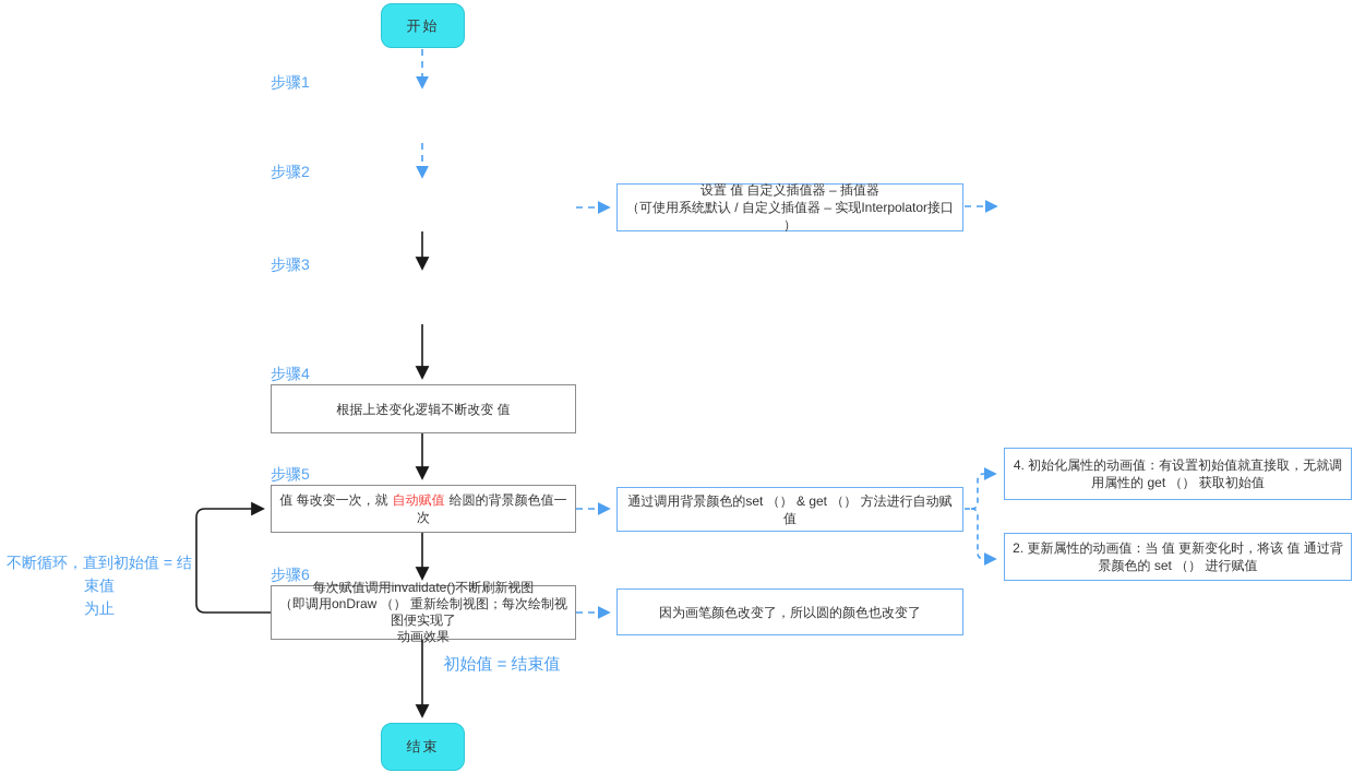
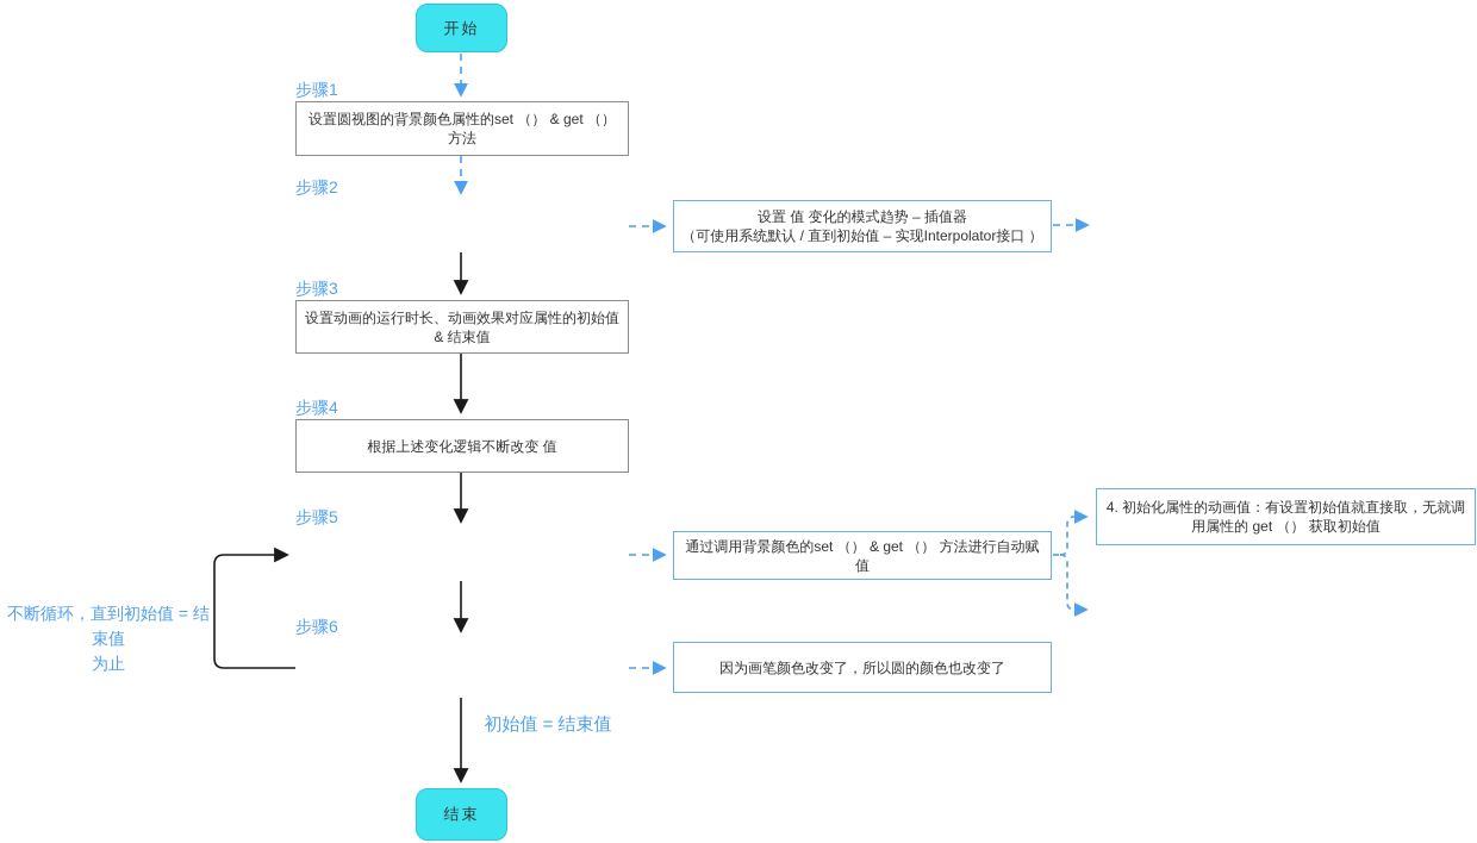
  开始
  结束
  步骤1
  步骤2
  步骤3
  步骤4
  步骤5
  步骤6
+ 设置圆视图的背景颜色属性的set （） & get （） 方法
+ 设置动画的运行时长、动画效果对应属性的初始值 & 结束值
  根据上述变化逻辑不断改变 值
- 值 每改变一次，就 自动赋值 给圆的背景颜色值一次
- 每次赋值调用invalidate()不断刷新视图
- （即调用onDraw （） 重新绘制视图；每次绘制视图便实现了
- 动画效果
- 设置 值 自定义插值器 – 插值器
+ 设置 值 变化的模式趋势 – 插值器
- （可使用系统默认 / 自定义插值器 – 实现Interpolator接口 ）
+ （可使用系统默认 / 直到初始值 – 实现Interpolator接口 ）
  通过调用背景颜色的set （） & get （） 方法进行自动赋值
  因为画笔颜色改变了，所以圆的颜色也改变了
  4. 初始化属性的动画值：有设置初始值就直接取，无就调用属性的 get （） 获取初始值
- 2. 更新属性的动画值：当 值 更新变化时，将该 值 通过背景颜色的 set （） 进行赋值
  不断循环，直到初始值 = 结束值
  为止
  初始值 = 结束值
